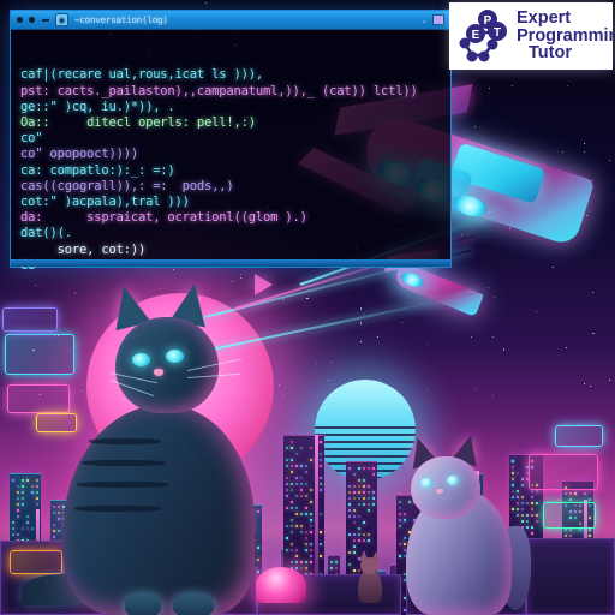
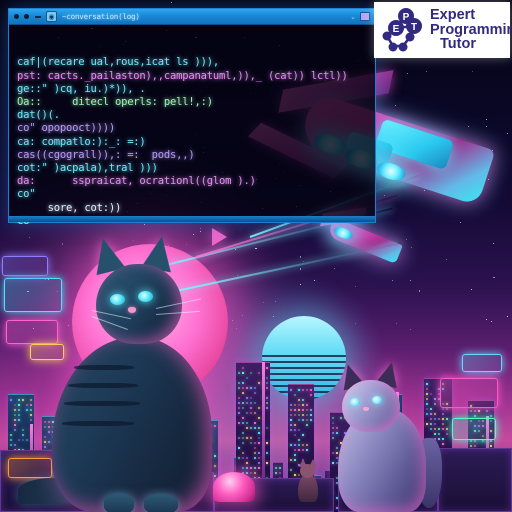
  ~conversation(log)
  caf|(recare ual,rous,icat ls ))),
  pst: cacts._pailaston),,campanatuml,)),_ (cat)) lctl))
  ge::" )cq, iu.)*)), .
  Oa:: ditecl operls: pell!,:)
- co"
+ dat()(.
  co" opopooct))))
  ca: compatlo:):_: =:)
  cas((cgograll)),: =: pods,,)
  cot:" )acpala),tral )))
  da: sspraicat, ocrationl((glom ).)
- dat()(.
+ co"
  sore, cot:))
  P
  E
  T
  Expert
  Programmin
  Tutor
